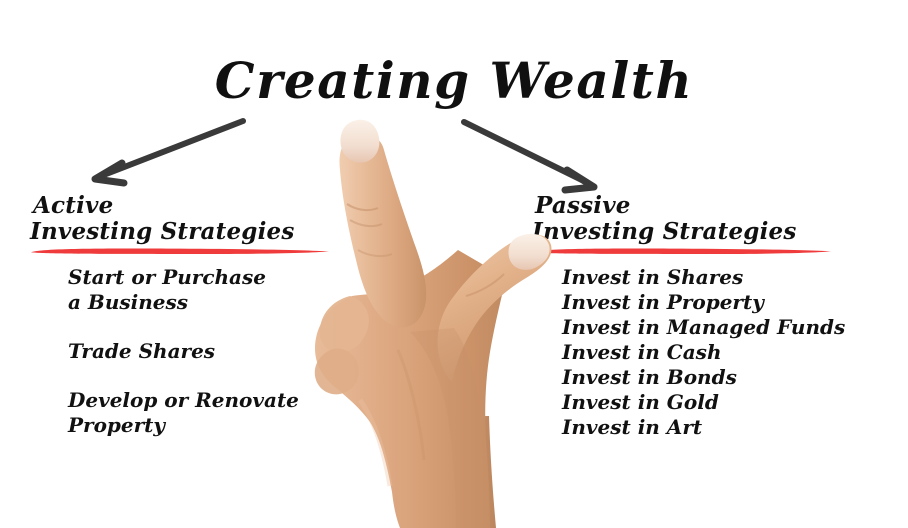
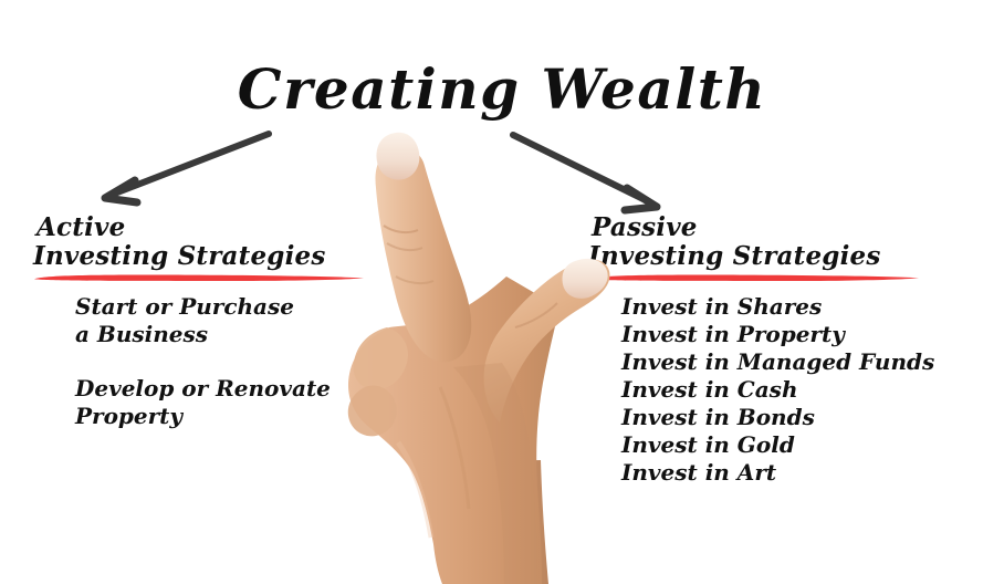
  Creating Wealth
  Active
  Investing Strategies
  Start or Purchase
  a Business
- Trade Shares
  Develop or Renovate
  Property
  Passive
  Investing Strategies
  Invest in Shares
  Invest in Property
  Invest in Managed Funds
  Invest in Cash
  Invest in Bonds
  Invest in Gold
  Invest in Art
